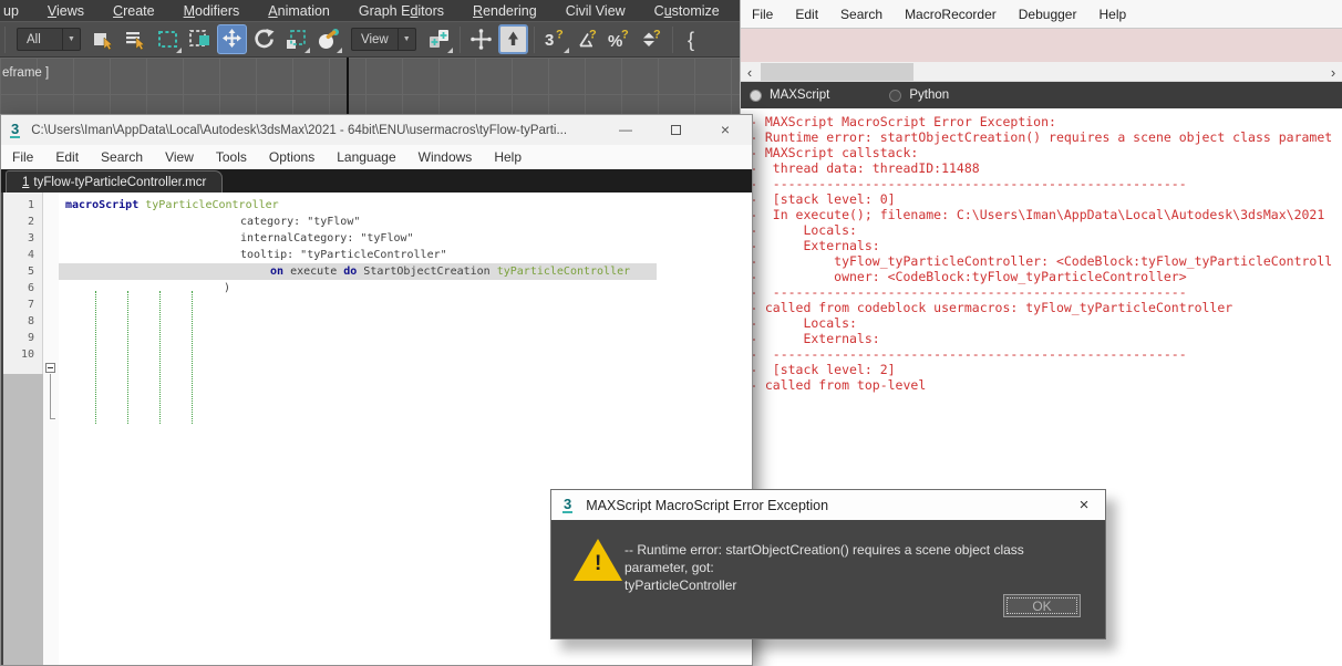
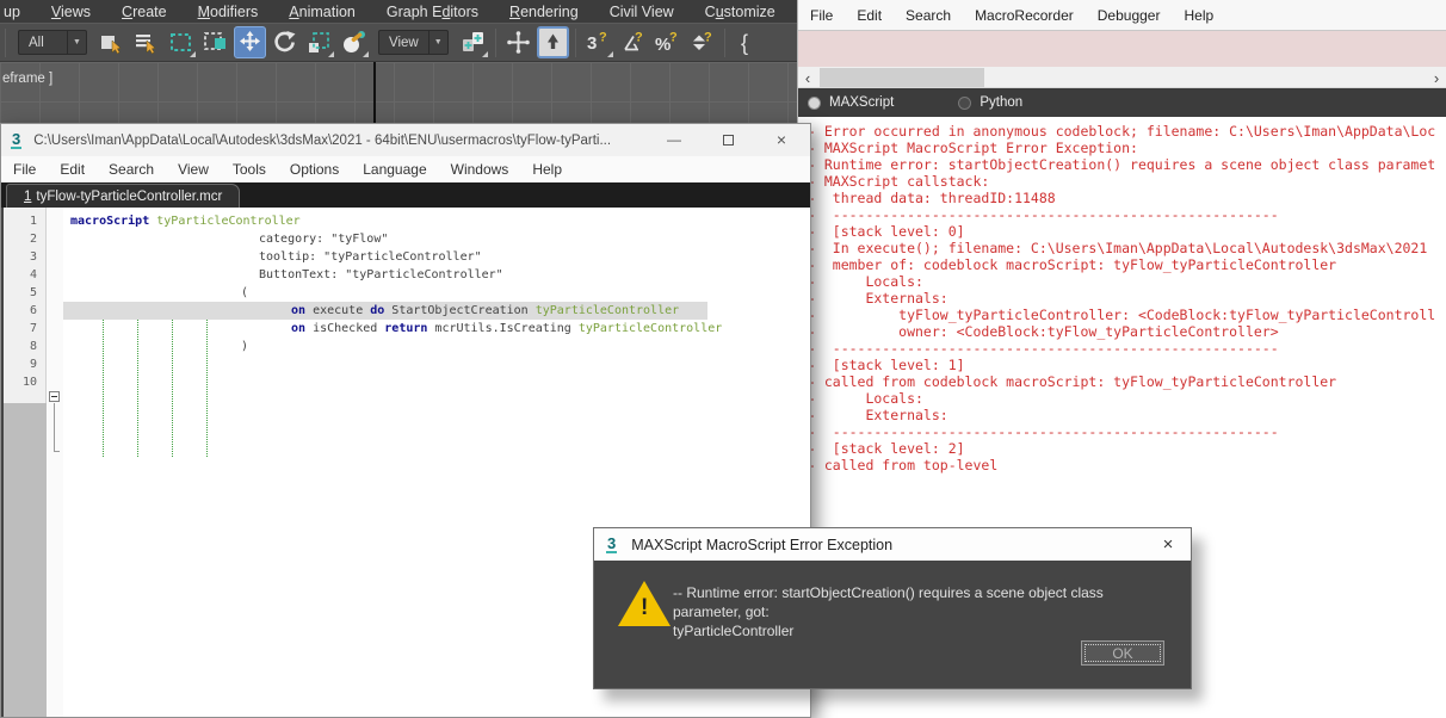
  up
  Views
  Create
  Modifiers
  Animation
  Graph Editors
  Rendering
  Civil View
  Customize
  All
  View
  3
  ?
  ?
  %
  ?
  ?
  {
  eframe ]
  File
  Edit
  Search
  MacroRecorder
  Debugger
  Help
  ‹
  ›
  MAXScript
  Python
+ - Error occurred in anonymous codeblock; filename: C:\Users\Iman\AppData\Loc
  - MAXScript MacroScript Error Exception:
  - Runtime error: startObjectCreation() requires a scene object class paramet
  - MAXScript callstack:
  - thread data: threadID:11488
  - ------------------------------------------------------
  - [stack level: 0]
  - In execute(); filename: C:\Users\Iman\AppData\Local\Autodesk\3dsMax\2021
+ - member of: codeblock macroScript: tyFlow_tyParticleController
  - Locals:
  - Externals:
  - tyFlow_tyParticleController: <CodeBlock:tyFlow_tyParticleControll
  - owner: <CodeBlock:tyFlow_tyParticleController>
  - ------------------------------------------------------
+ - [stack level: 1]
- - called from codeblock usermacros: tyFlow_tyParticleController
+ - called from codeblock macroScript: tyFlow_tyParticleController
  - Locals:
  - Externals:
  - ------------------------------------------------------
  - [stack level: 2]
  - called from top-level
  3
  C:\Users\Iman\AppData\Local\Autodesk\3dsMax\2021 - 64bit\ENU\usermacros\tyFlow-tyParti...
  —
  ×
  File
  Edit
  Search
  View
  Tools
  Options
  Language
  Windows
  Help
  1
  tyFlow-tyParticleController.mcr
  1
  2
  3
  4
  5
  6
  7
  8
  9
  10
  macroScript tyParticleController
  category: "tyFlow"
- internalCategory: "tyFlow"
  tooltip: "tyParticleController"
+ ButtonText: "tyParticleController"
+ (
  on execute do StartObjectCreation tyParticleController
+ on isChecked return mcrUtils.IsCreating tyParticleController
  )
  3
  MAXScript MacroScript Error Exception
  ×
  !
  -- Runtime error: startObjectCreation() requires a scene object class parameter, got:
  tyParticleController
  OK
